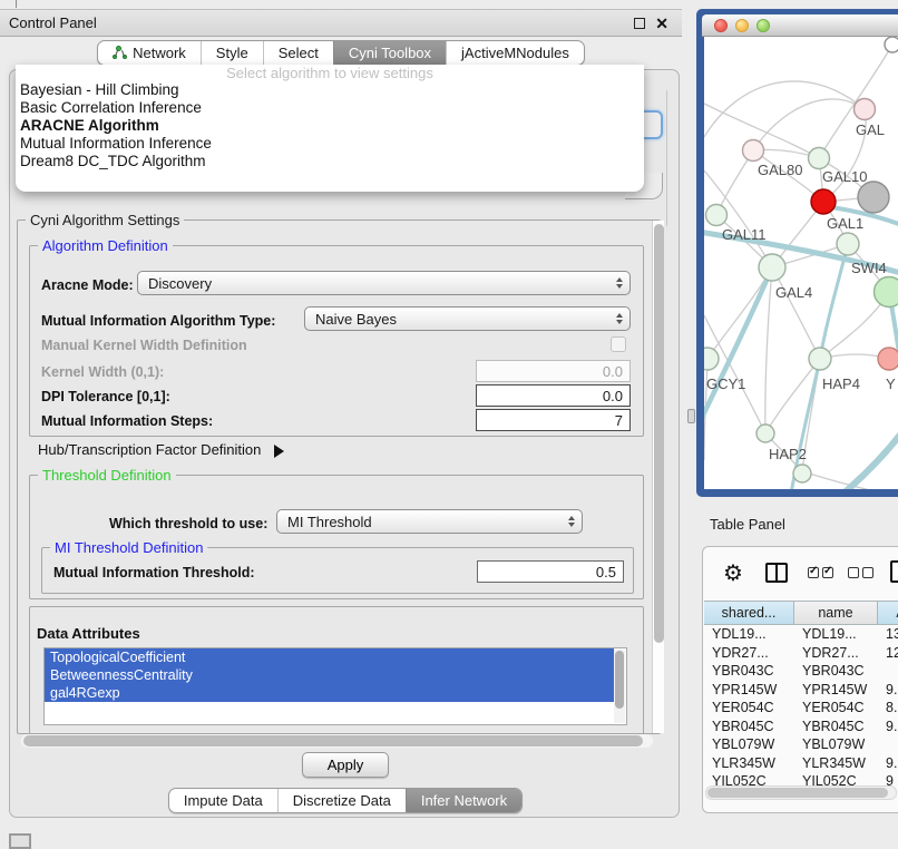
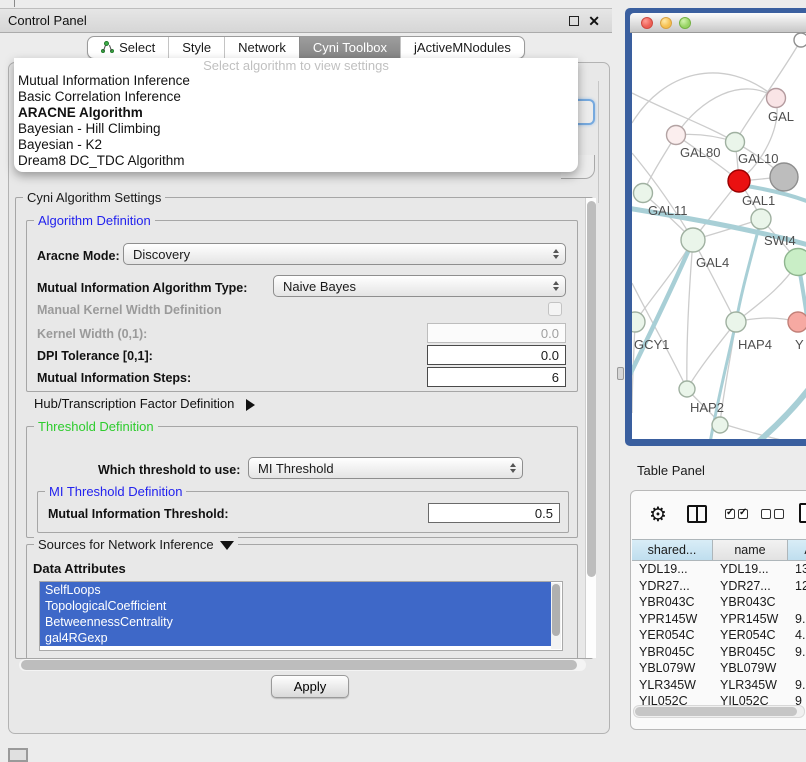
  Control Panel
  ✕
- Network
+ Select
  Style
- Select
+ Network
  Cyni Toolbox
  jActiveMNodules
  Cyni Algorithm Settings
  Algorithm Definition
  Aracne Mode:
  Discovery
  Mutual Information Algorithm Type:
  Naive Bayes
  Manual Kernel Width Definition
  Kernel Width (0,1):
  0.0
  DPI Tolerance [0,1]:
  0.0
  Mutual Information Steps:
- 7
+ 6
  Hub/Transcription Factor Definition
  Threshold Definition
  Which threshold to use:
  MI Threshold
  MI Threshold Definition
  Mutual Information Threshold:
  0.5
+ Sources for Network Inference
  Data Attributes
+ SelfLoops
  TopologicalCoefficient
  BetweennessCentrality
  gal4RGexp
  Apply
- Impute Data
- Discretize Data
- Infer Network
  Select algorithm to view settings
- Bayesian - Hill Climbing
+ Mutual Information Inference
  Basic Correlation Inference
  ARACNE Algorithm
- Mutual Information Inference
+ Bayesian - Hill Climbing
+ Bayesian - K2
  Dream8 DC_TDC Algorithm
  GAL
  GAL80
  GAL10
  GAL1
  GAL11
  SWI4
  GAL4
  GCY1
  HAP4
  Y
  HAP2
  Table Panel
  ⚙
  shared...
  name
  YDL19...
  YDL19...
  13
  YDR27...
  YDR27...
  12
  YBR043C
  YBR043C
  YPR145W
  YPR145W
  9.
  YER054C
  YER054C
- 8.
+ 4.
  YBR045C
  YBR045C
  9.
  YBL079W
  YBL079W
  YLR345W
  YLR345W
  9.
  YIL052C
  YIL052C
  9
